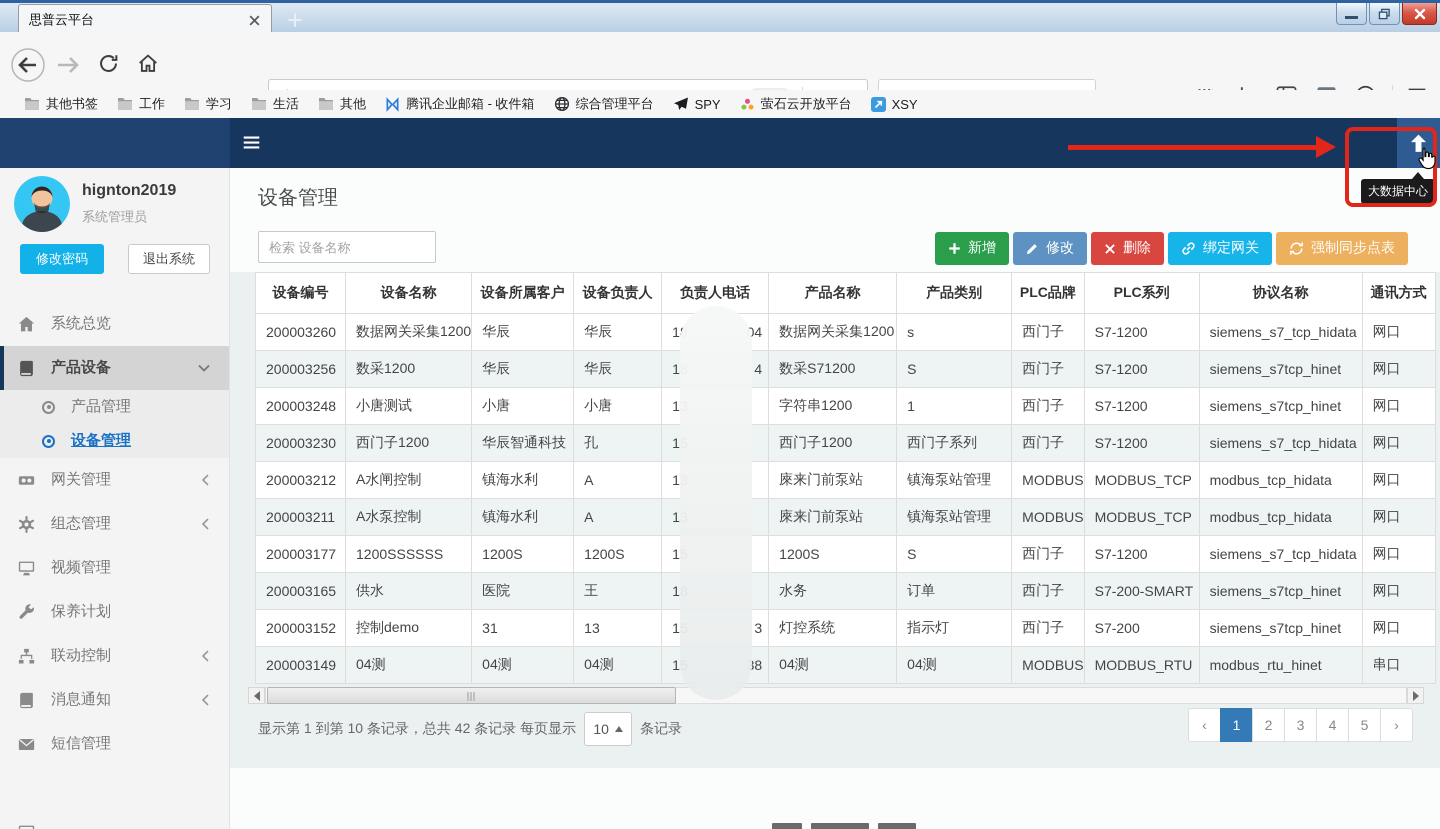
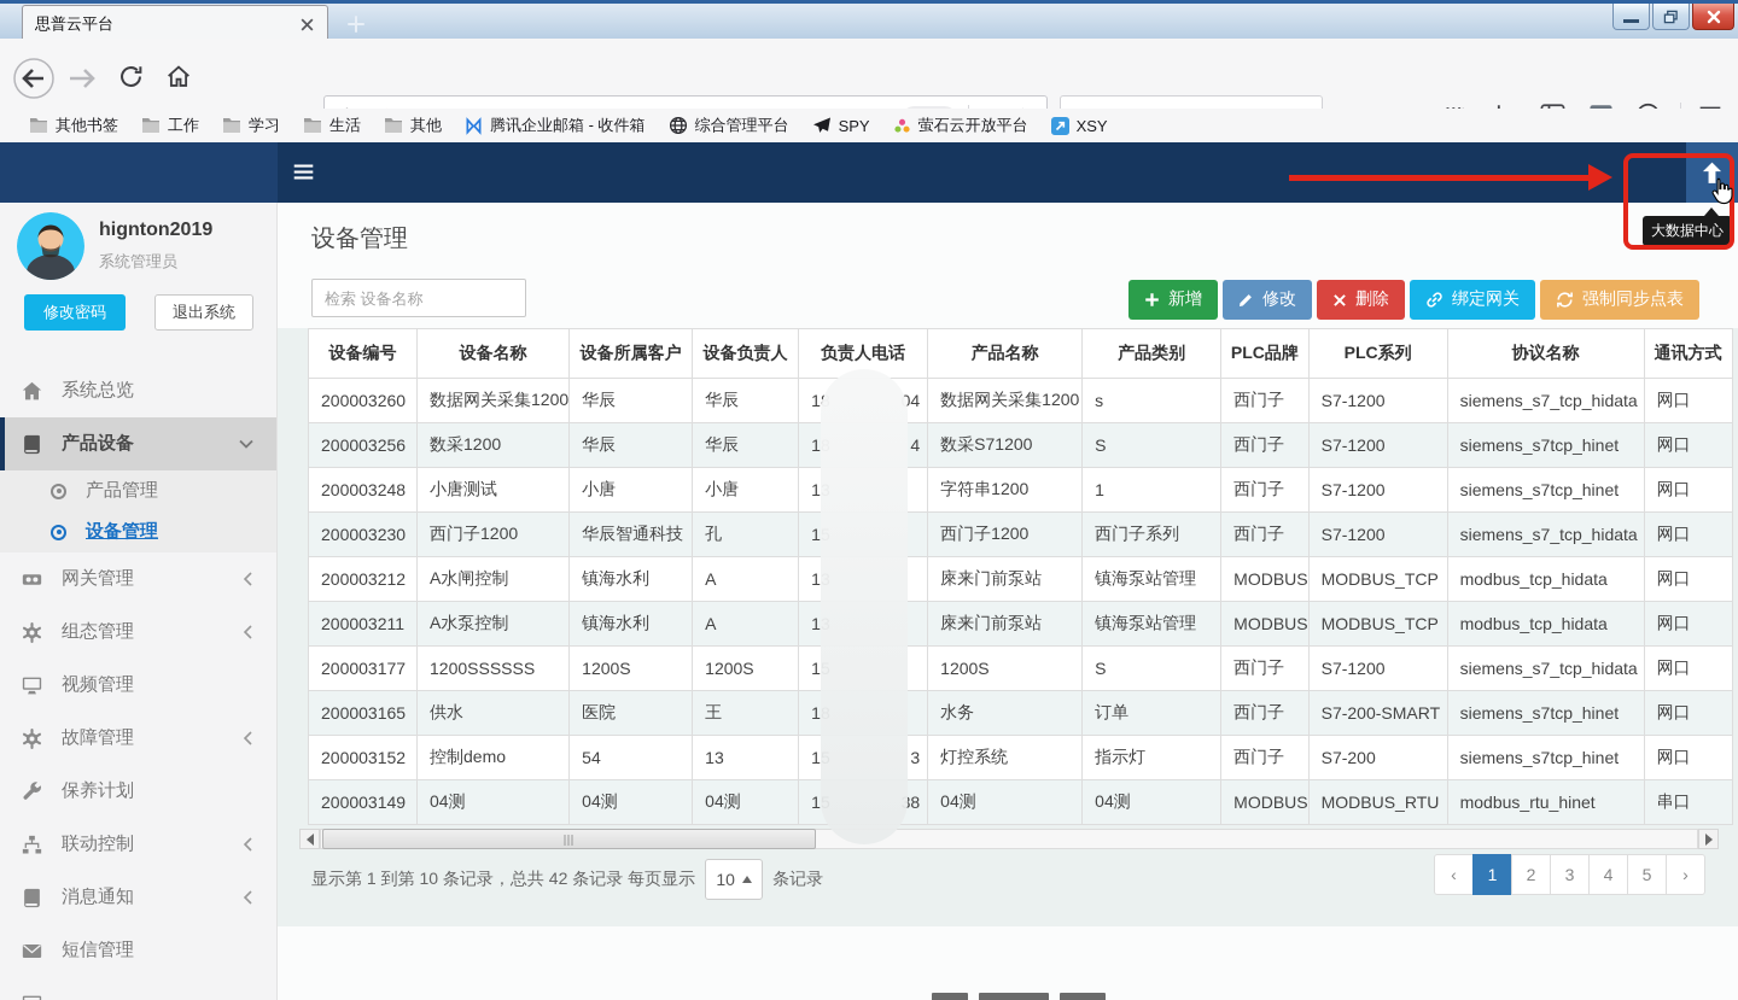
  思普云平台
  其他书签
  工作
  学习
  生活
  其他
  腾讯企业邮箱 - 收件箱
  综合管理平台
  SPY
  萤石云开放平台
  XSY
  大数据中心
  hignton2019
  系统管理员
  修改密码
  退出系统
  系统总览
  产品设备
  产品管理
  设备管理
  网关管理
  组态管理
  视频管理
+ 故障管理
  保养计划
  联动控制
  消息通知
  短信管理
  设备管理
  检索 设备名称
  新增
  修改
  删除
  绑定网关
  强制同步点表
  设备编号	设备名称	设备所属客户	设备负责人	负责人电话	产品名称	产品类别	PLC品牌	PLC系列	协议名称	通讯方式
  200003260	数据网关采集1200	华辰	华辰	1 4	数据网关采集1200	s	西门子	S7-1200	siemens_s7_tcp_hidata	网口
  200003256	数采1200	华辰	华辰	1 4	数采S71200	S	西门子	S7-1200	siemens_s7tcp_hinet	网口
  200003248	小唐测试	小唐	小唐	1	字符串1200	1	西门子	S7-1200	siemens_s7tcp_hinet	网口
  200003230	西门子1200	华辰智通科技	孔	1	西门子1200	西门子系列	西门子	S7-1200	siemens_s7_tcp_hidata	网口
  200003212	A水闸控制	镇海水利	A	1	庲来门前泵站	镇海泵站管理	MODBUS	MODBUS_TCP	modbus_tcp_hidata	网口
  200003211	A水泵控制	镇海水利	A	1	庲来门前泵站	镇海泵站管理	MODBUS	MODBUS_TCP	modbus_tcp_hidata	网口
  200003177	1200SSSSSS	1200S	1200S	1	1200S	S	西门子	S7-1200	siemens_s7_tcp_hidata	网口
  200003165	供水	医院	王	1	水务	订单	西门子	S7-200-SMART	siemens_s7tcp_hinet	网口
- 200003152	控制demo	31	13	1 3	灯控系统	指示灯	西门子	S7-200	siemens_s7tcp_hinet	网口
+ 200003152	控制demo	54	13	1 3	灯控系统	指示灯	西门子	S7-200	siemens_s7tcp_hinet	网口
  200003149	04测	04测	04测	1 8	04测	04测	MODBUS	MODBUS_RTU	modbus_rtu_hinet	串口
  显示第 1 到第 10 条记录，总共 42 条记录 每页显示
  10
  条记录
  ‹
  1
  2
  3
  4
  5
  ›
